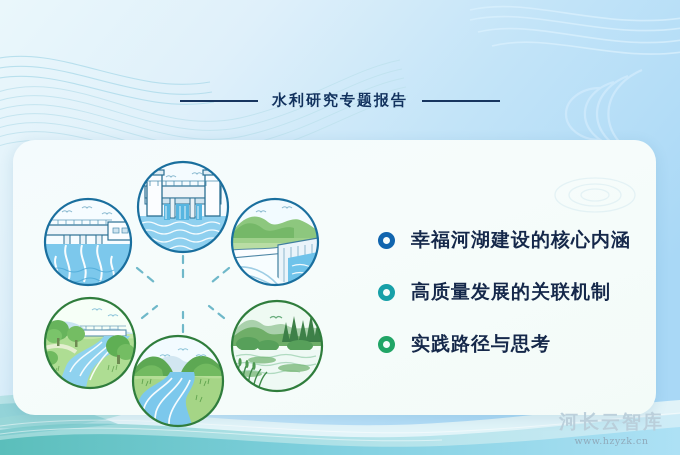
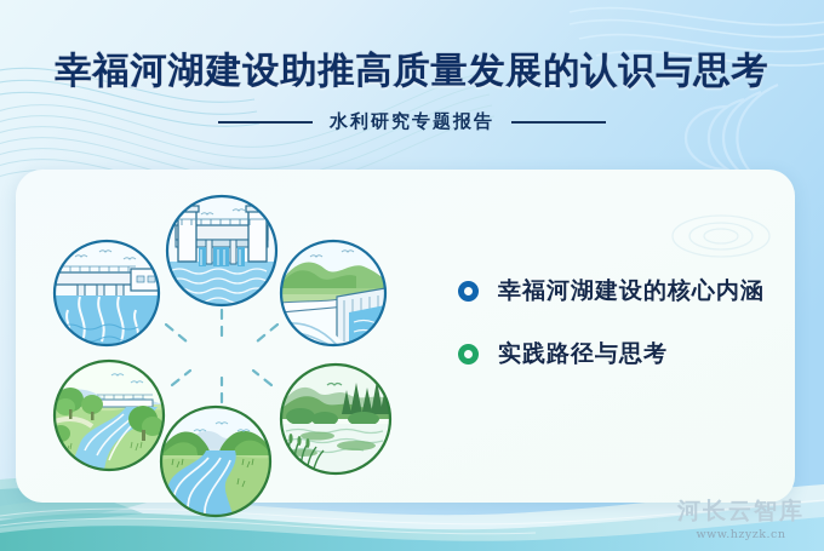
+ 幸福河湖建设助推高质量发展的认识与思考
  水利研究专题报告
  幸福河湖建设的核心内涵
- 高质量发展的关联机制
  实践路径与思考
  河长云智库
  www.hzyzk.cn
